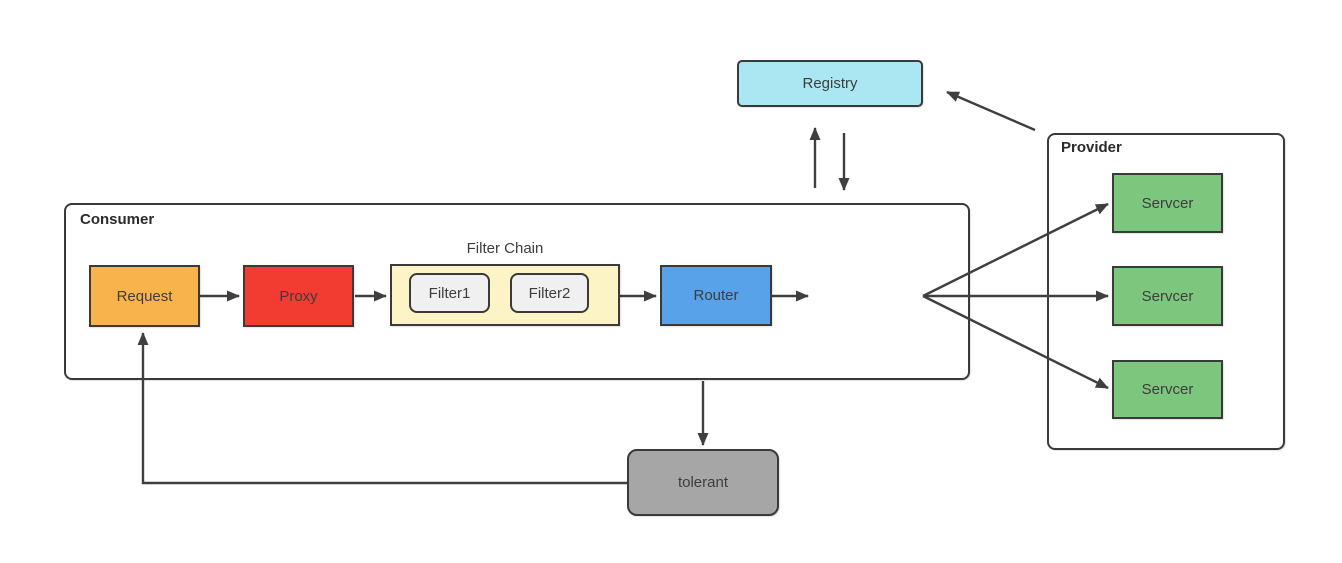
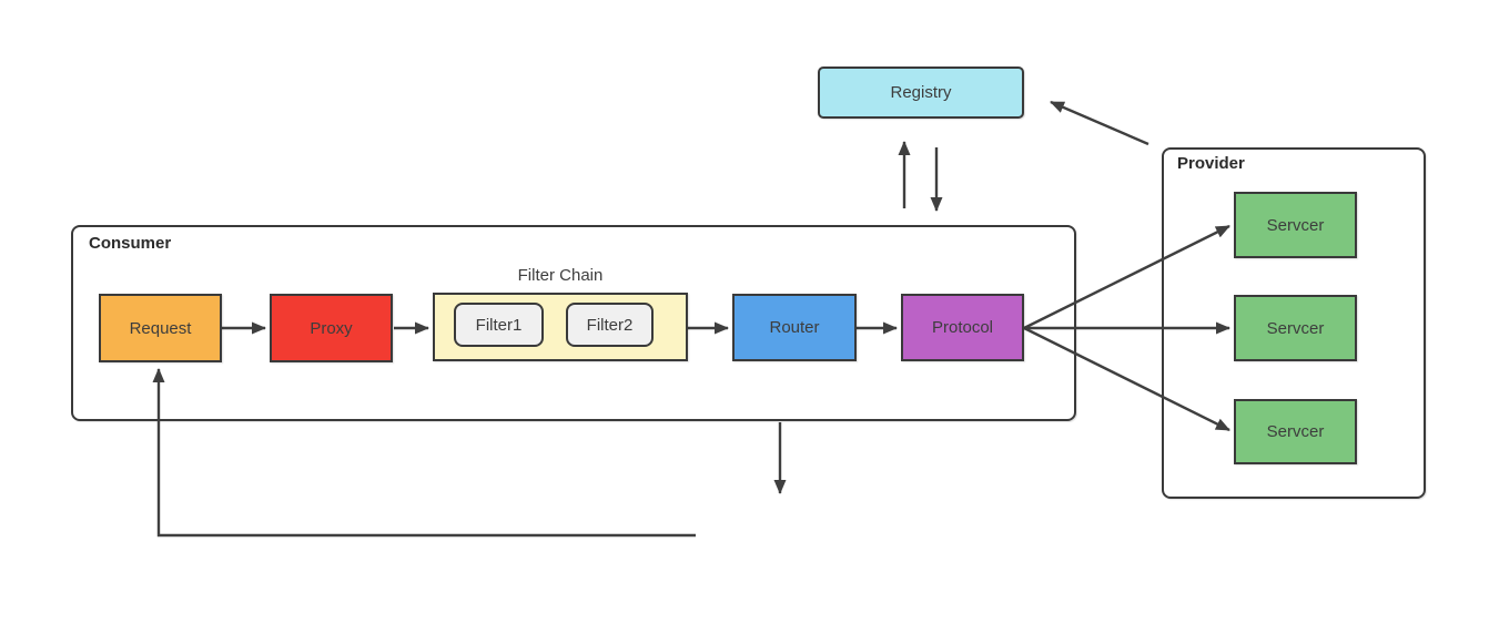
  Registry
  Consumer
  Request
  Proxy
  Filter Chain
  Filter1
  Filter2
  Router
+ Protocol
  Provider
  Servcer
  Servcer
  Servcer
- tolerant
